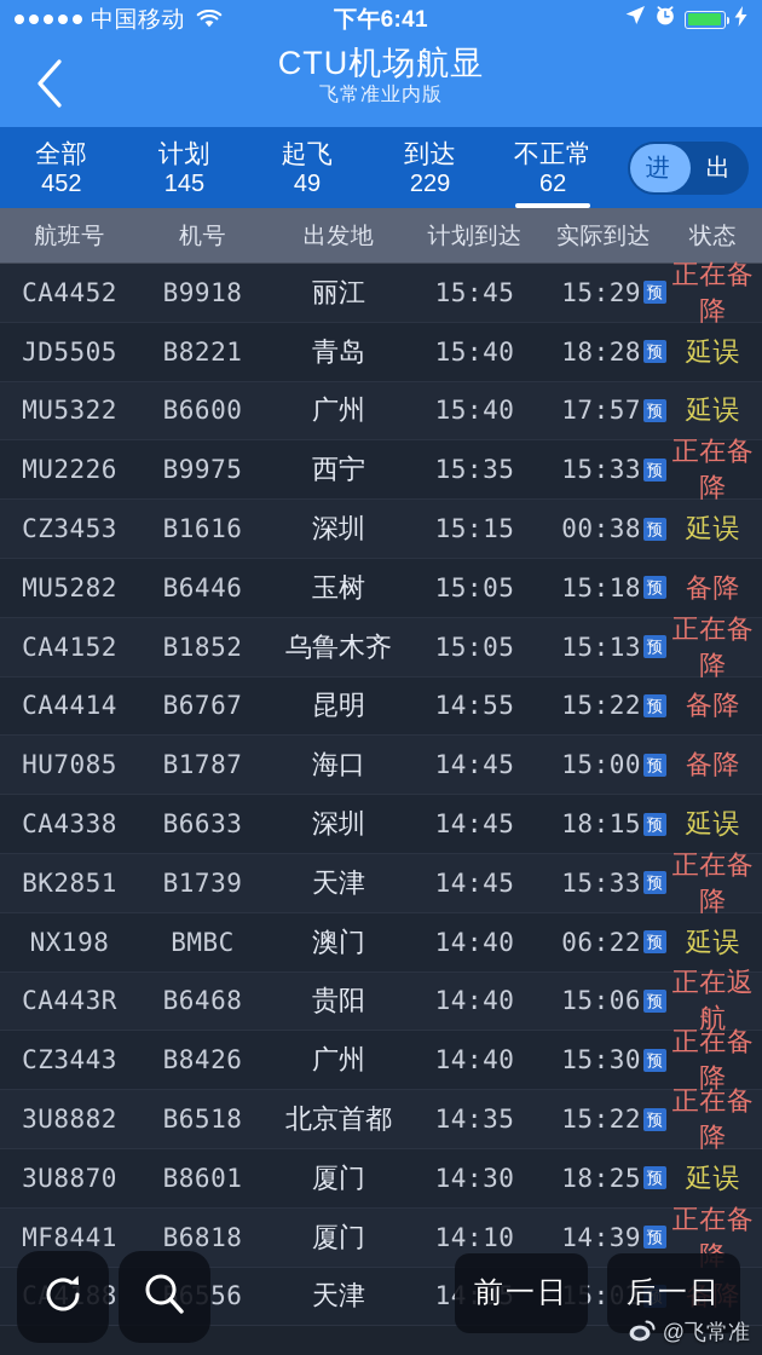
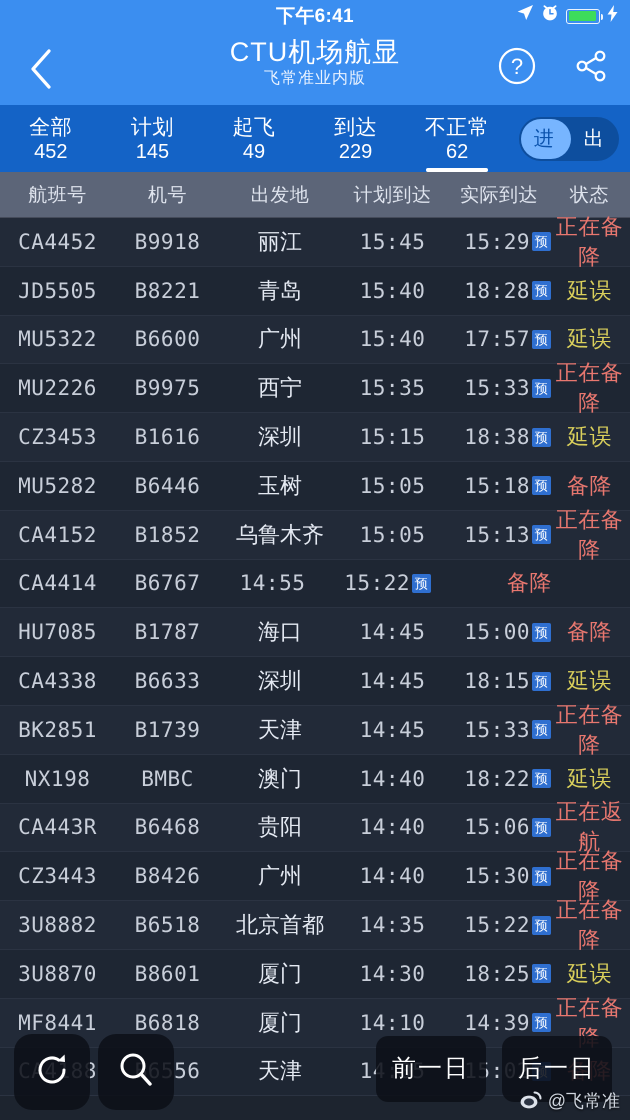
- 中国移动
  下午6:41
  CTU机场航显
  飞常准业内版
+ ?
  全部
  452
  计划
  145
  起飞
  49
  到达
  229
  不正常
  62
  进
  出
  航班号
  机号
  出发地
  计划到达
  实际到达
  状态
  CA4452
  B9918
  丽江
  15:45
  15:29
  预
  正在备降
  JD5505
  B8221
  青岛
  15:40
  18:28
  预
  延误
  MU5322
  B6600
  广州
  15:40
  17:57
  预
  延误
  MU2226
  B9975
  西宁
  15:35
  15:33
  预
  正在备降
  CZ3453
  B1616
  深圳
  15:15
- 00:38
+ 18:38
  预
  延误
  MU5282
  B6446
  玉树
  15:05
  15:18
  预
  备降
  CA4152
  B1852
  乌鲁木齐
  15:05
  15:13
  预
  正在备降
  CA4414
  B6767
- 昆明
  14:55
  15:22
  预
  备降
  HU7085
  B1787
  海口
  14:45
  15:00
  预
  备降
  CA4338
  B6633
  深圳
  14:45
  18:15
  预
  延误
  BK2851
  B1739
  天津
  14:45
  15:33
  预
  正在备降
  NX198
  BMBC
  澳门
  14:40
- 06:22
+ 18:22
  预
  延误
  CA443R
  B6468
  贵阳
  14:40
  15:06
  预
  正在返航
  CZ3443
  B8426
  广州
  14:40
  15:30
  预
  正在备降
  3U8882
  B6518
  北京首都
  14:35
  15:22
  预
  正在备降
  3U8870
  B8601
  厦门
  14:30
  18:25
  预
  延误
  MF8441
  B6818
  厦门
  14:10
  14:39
  预
  正在备降
  CA488
  6556
  天津
  14:05
  15:02
  预
  备降
  前一日
  后一日
  @飞常准
